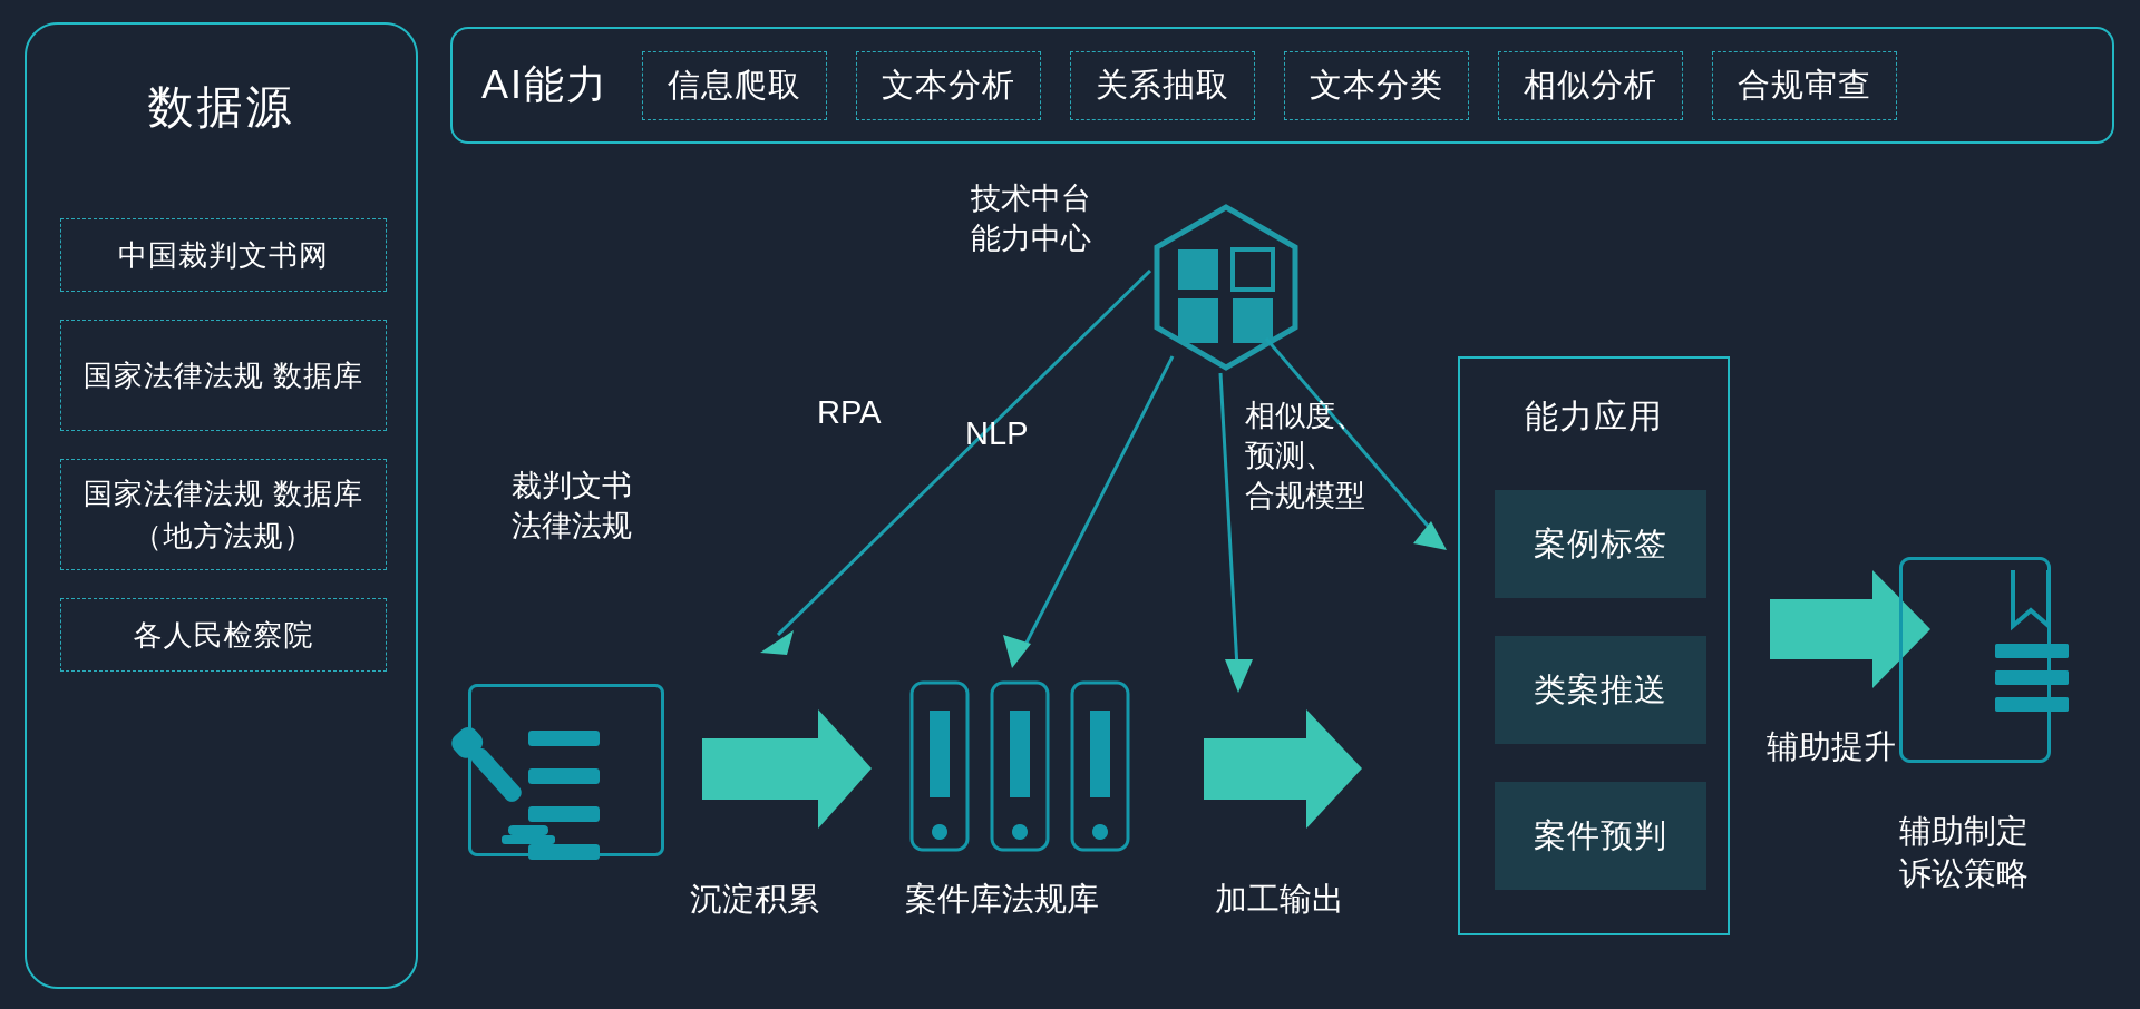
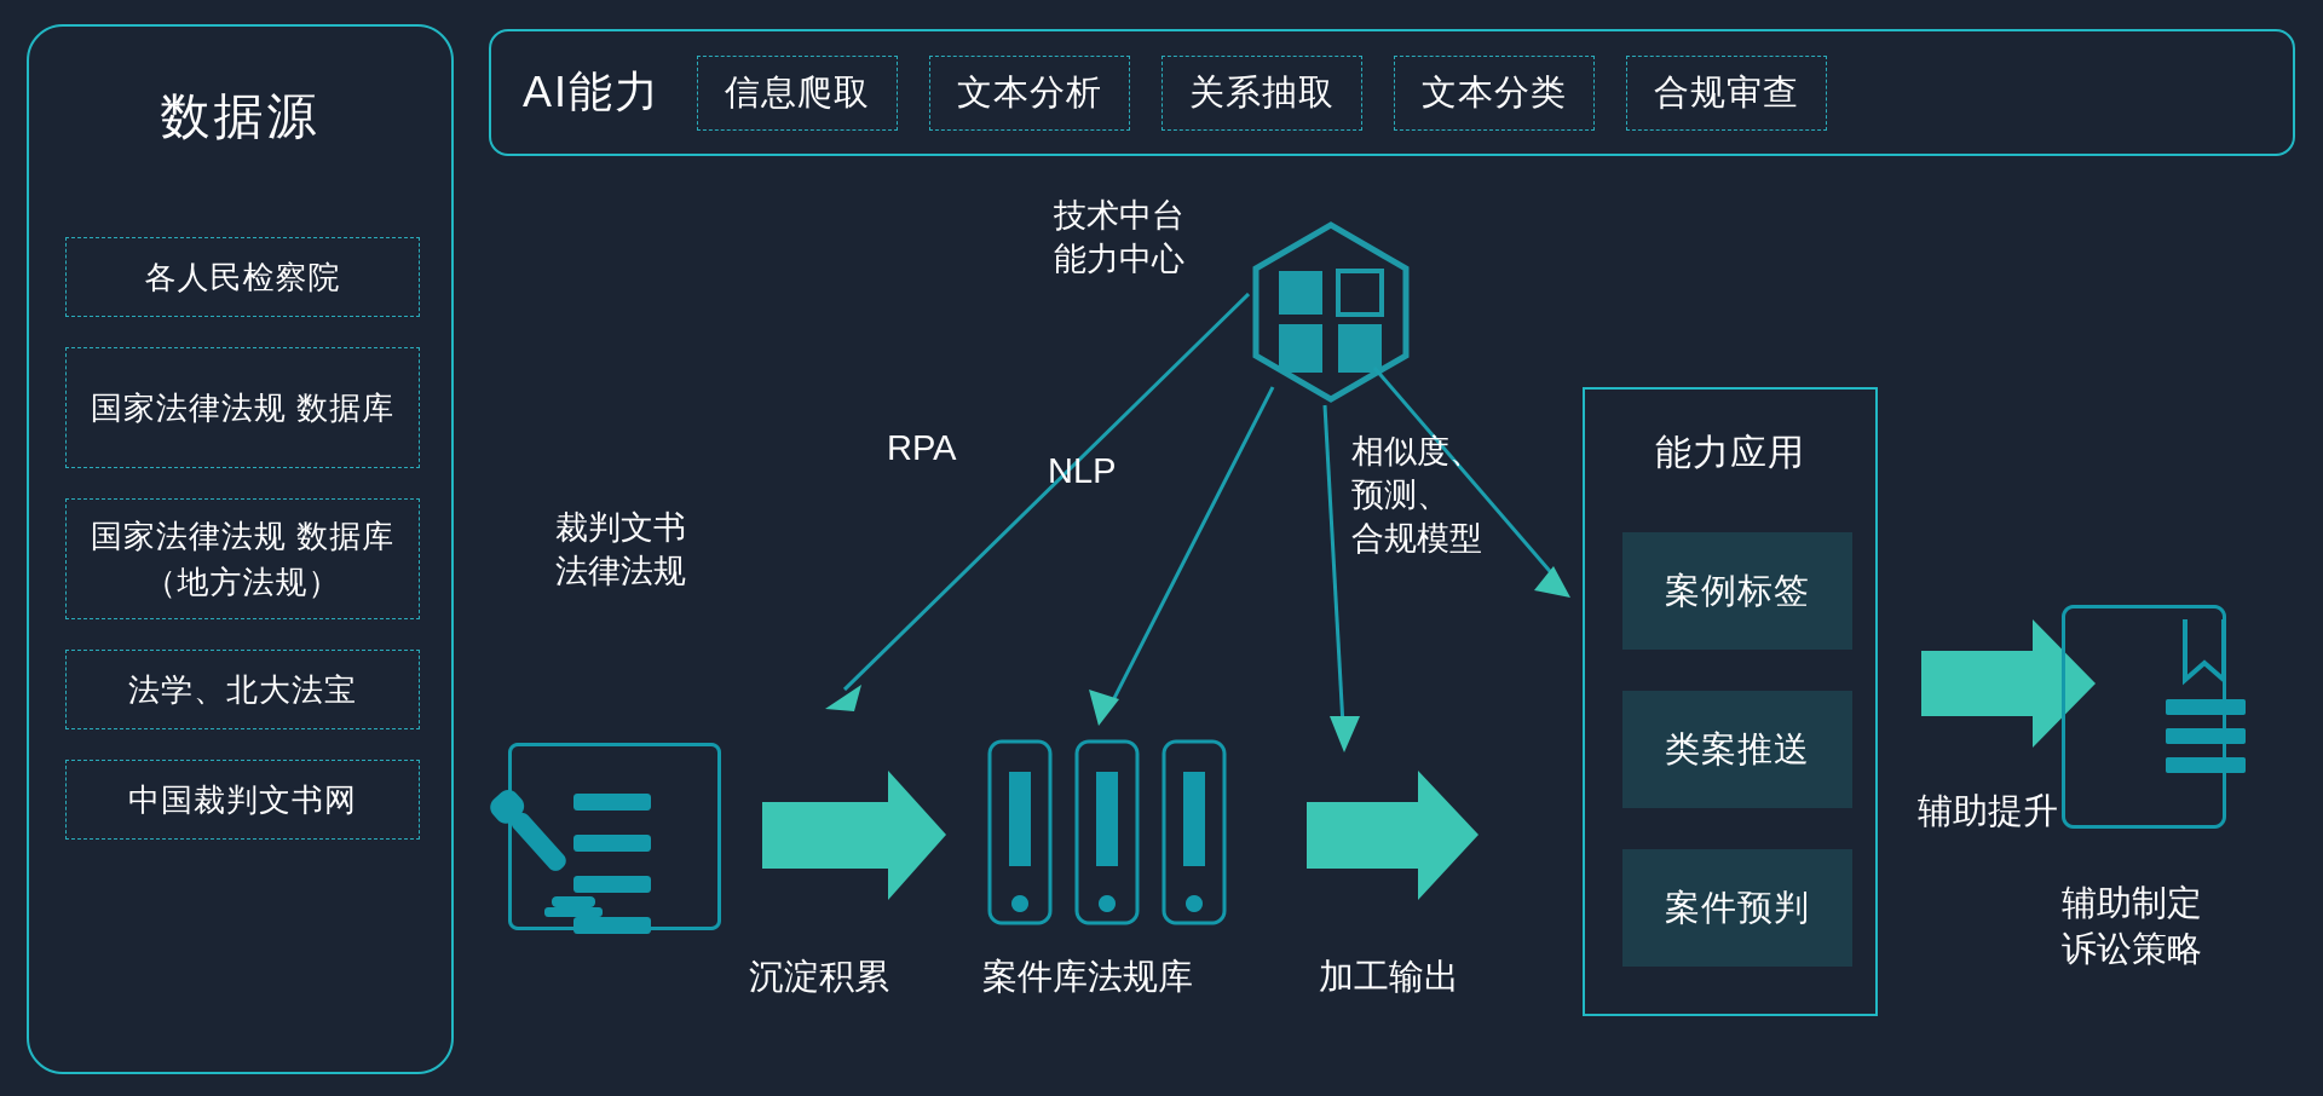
  数据源
- 中国裁判文书网
+ 各人民检察院
  国家法律法规 数据库
  国家法律法规 数据库（地方法规）
+ 法学、北大法宝
- 各人民检察院
+ 中国裁判文书网
  AI能力
  信息爬取
  文本分析
  关系抽取
  文本分类
- 相似分析
  合规审查
  技术中台
  能力中心
  RPA
  NLP
  相似度、
  预测、
  合规模型
  裁判文书
  法律法规
  沉淀积累
  案件库法规库
  加工输出
  辅助提升
  辅助制定
  诉讼策略
  能力应用
  案例标签
  类案推送
  案件预判
